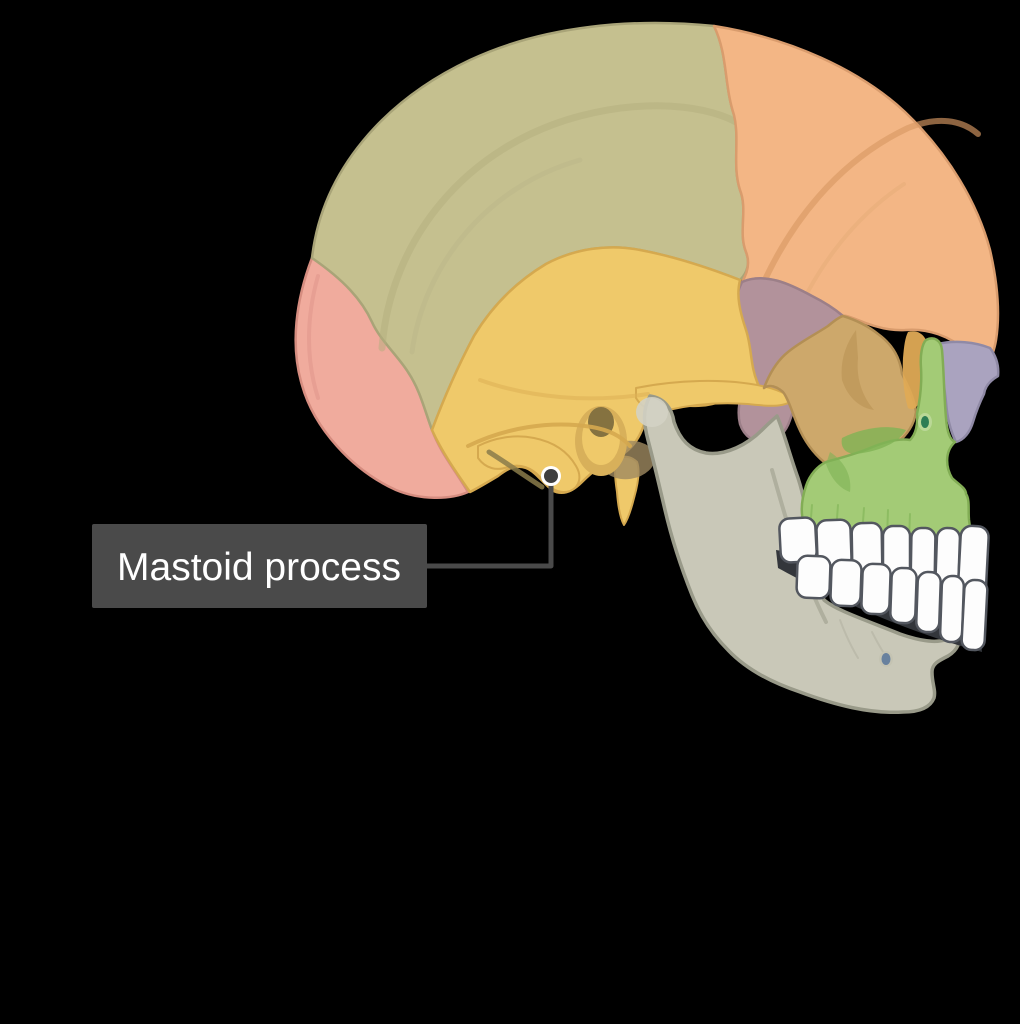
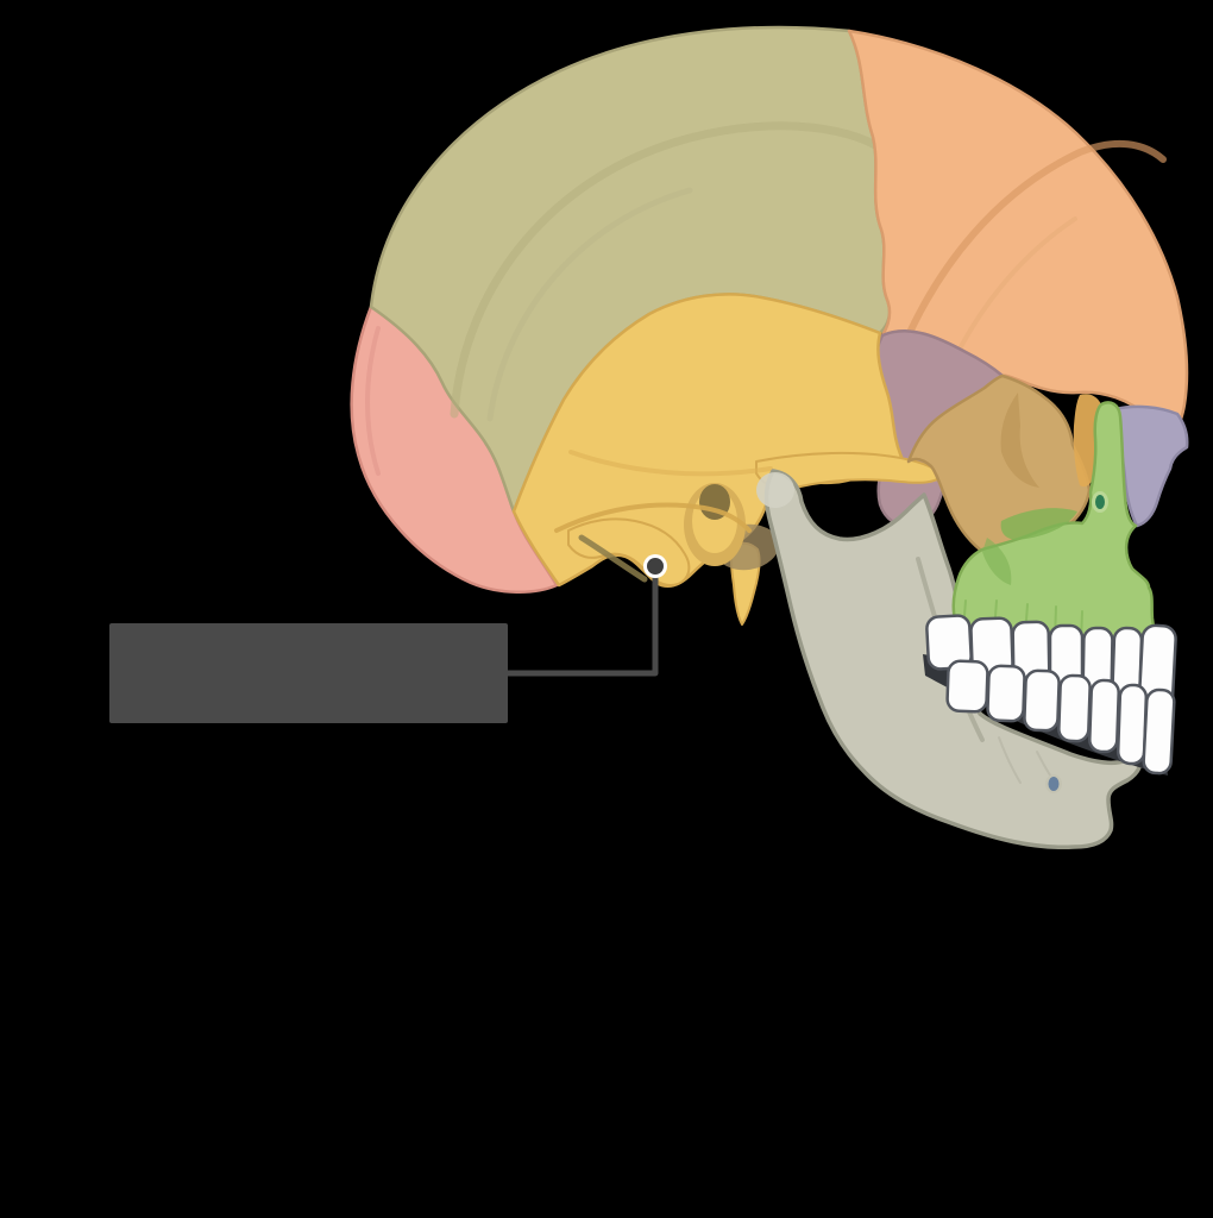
- Mastoid process
